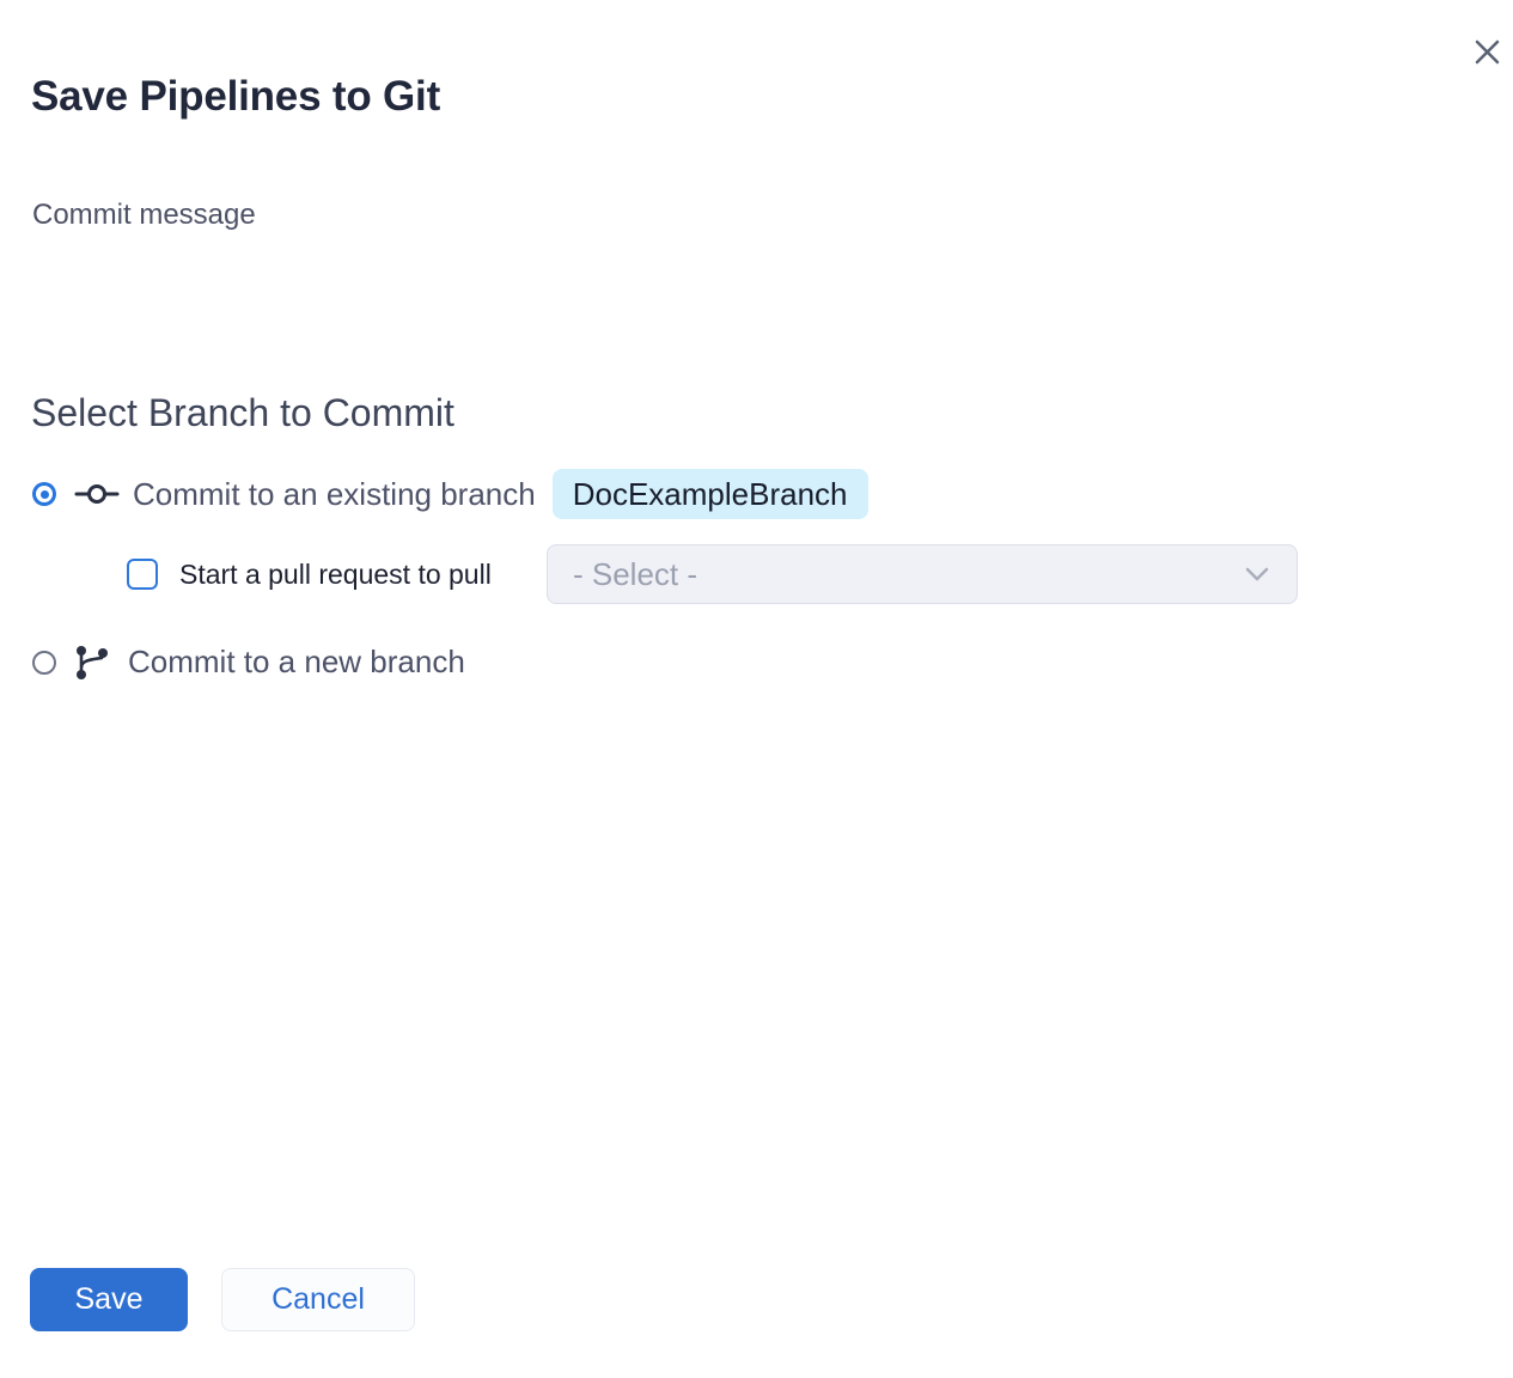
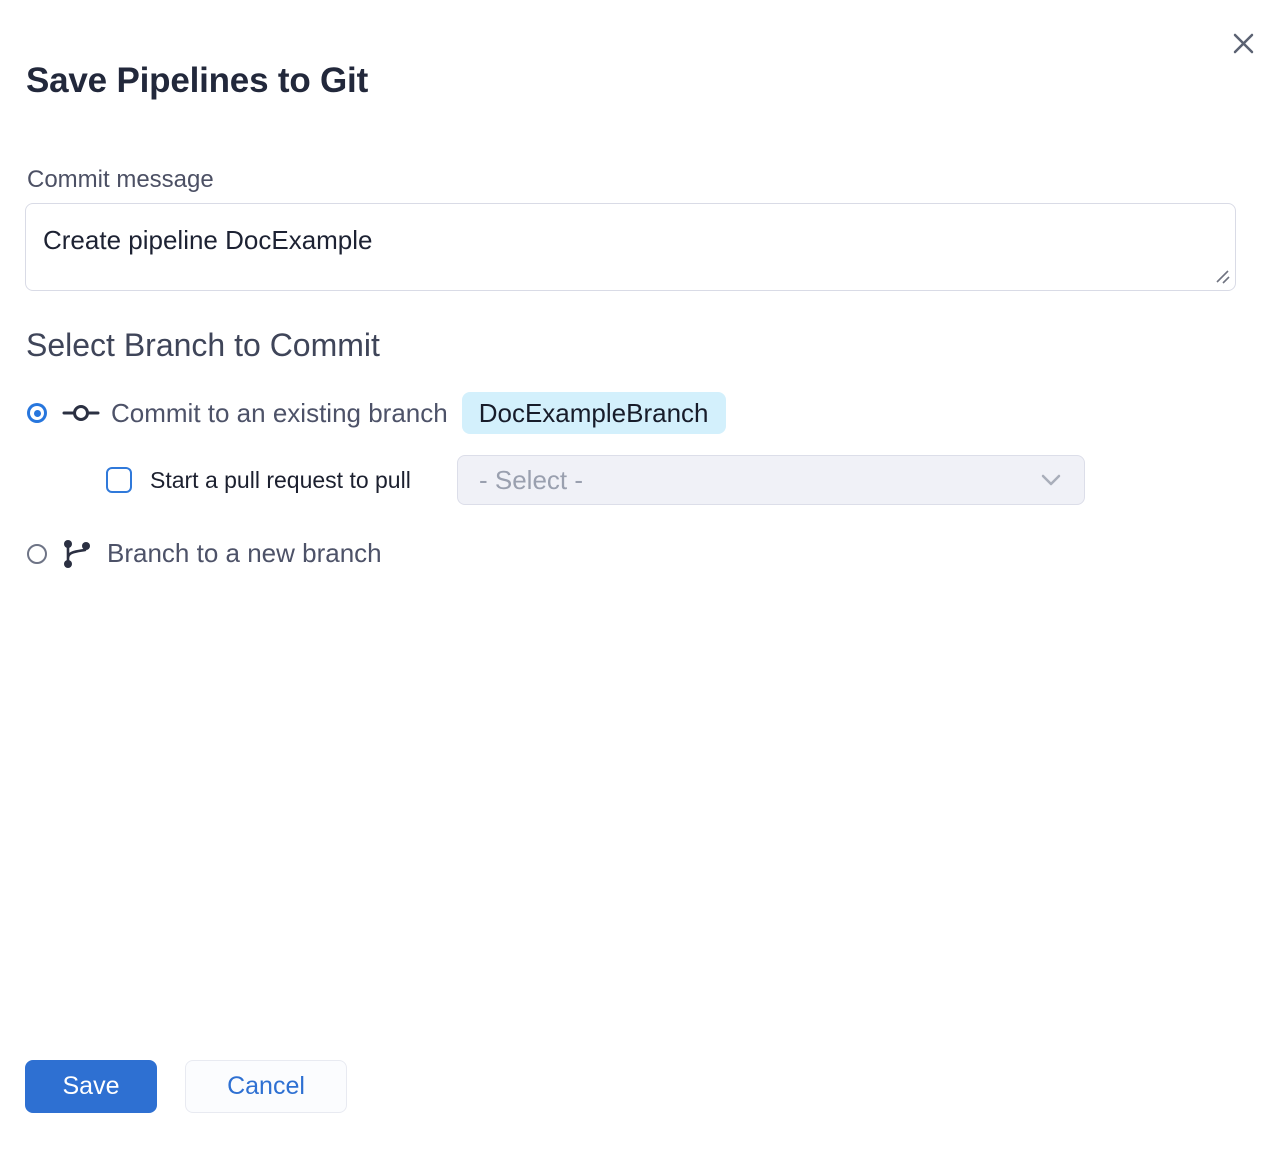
  Save Pipelines to Git
  Commit message
+ Create pipeline DocExample
  Select Branch to Commit
  Commit to an existing branch
  DocExampleBranch
  Start a pull request to pull
  - Select -
- Commit to a new branch
+ Branch to a new branch
  Save
  Cancel
